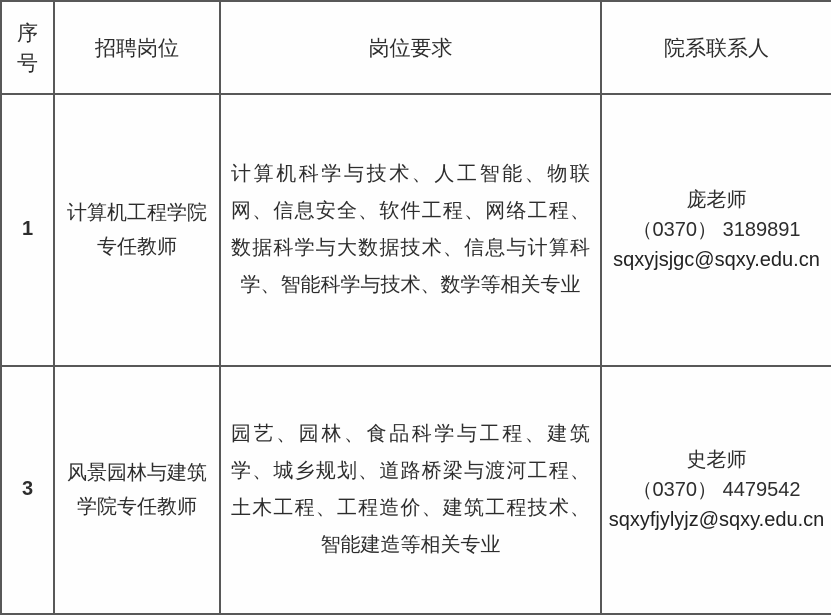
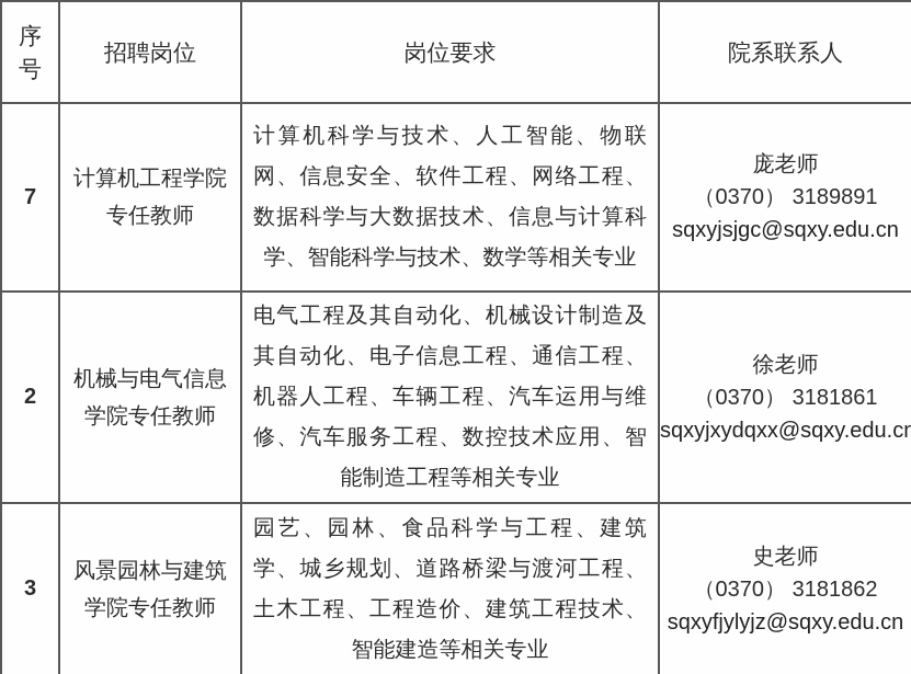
  序号	招聘岗位	岗位要求	院系联系人
- 1	计算机工程学院专任教师	计算机科学与技术、人工智能、物联网、信息安全、软件工程、网络工程、数据科学与大数据技术、信息与计算科学、智能科学与技术、数学等相关专业	庞老师 （0370） 3189891 sqxyjsjgc@sqxy.edu.cn
+ 7	计算机工程学院专任教师	计算机科学与技术、人工智能、物联网、信息安全、软件工程、网络工程、数据科学与大数据技术、信息与计算科学、智能科学与技术、数学等相关专业	庞老师 （0370） 3189891 sqxyjsjgc@sqxy.edu.cn
+ 2	机械与电气信息学院专任教师	电气工程及其自动化、机械设计制造及其自动化、电子信息工程、通信工程、机器人工程、车辆工程、汽车运用与维修、汽车服务工程、数控技术应用、智能制造工程等相关专业	徐老师 （0370） 3181861 sqxyjxydqxx@sqxy.edu.cn
- 3	风景园林与建筑学院专任教师	园艺、园林、食品科学与工程、建筑学、城乡规划、道路桥梁与渡河工程、土木工程、工程造价、建筑工程技术、智能建造等相关专业	史老师 （0370） 4479542 sqxyfjylyjz@sqxy.edu.cn
+ 3	风景园林与建筑学院专任教师	园艺、园林、食品科学与工程、建筑学、城乡规划、道路桥梁与渡河工程、土木工程、工程造价、建筑工程技术、智能建造等相关专业	史老师 （0370） 3181862 sqxyfjylyjz@sqxy.edu.cn
